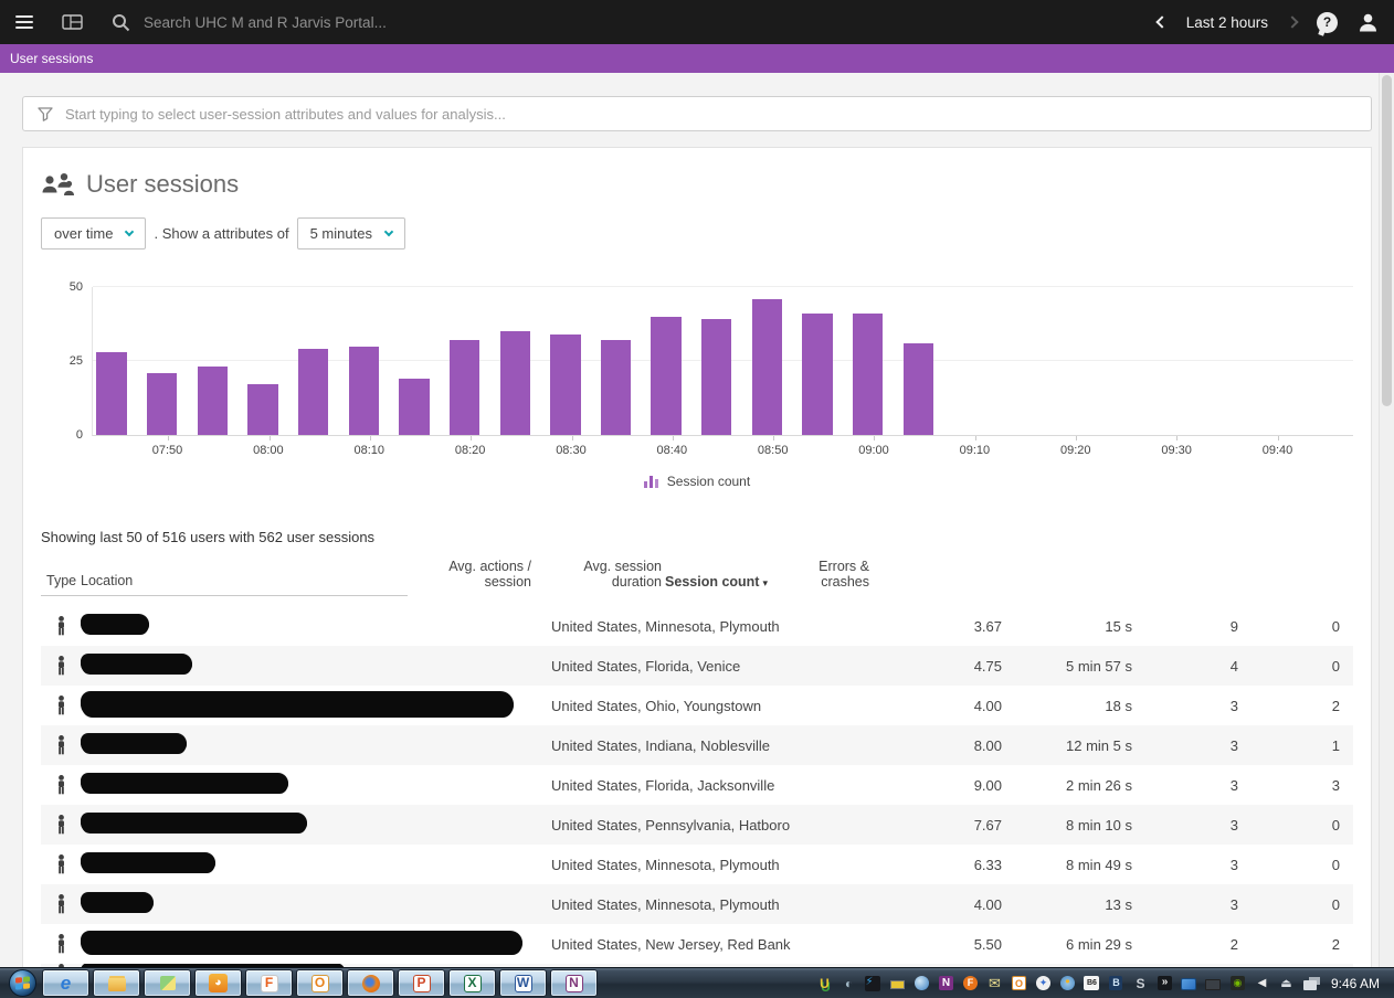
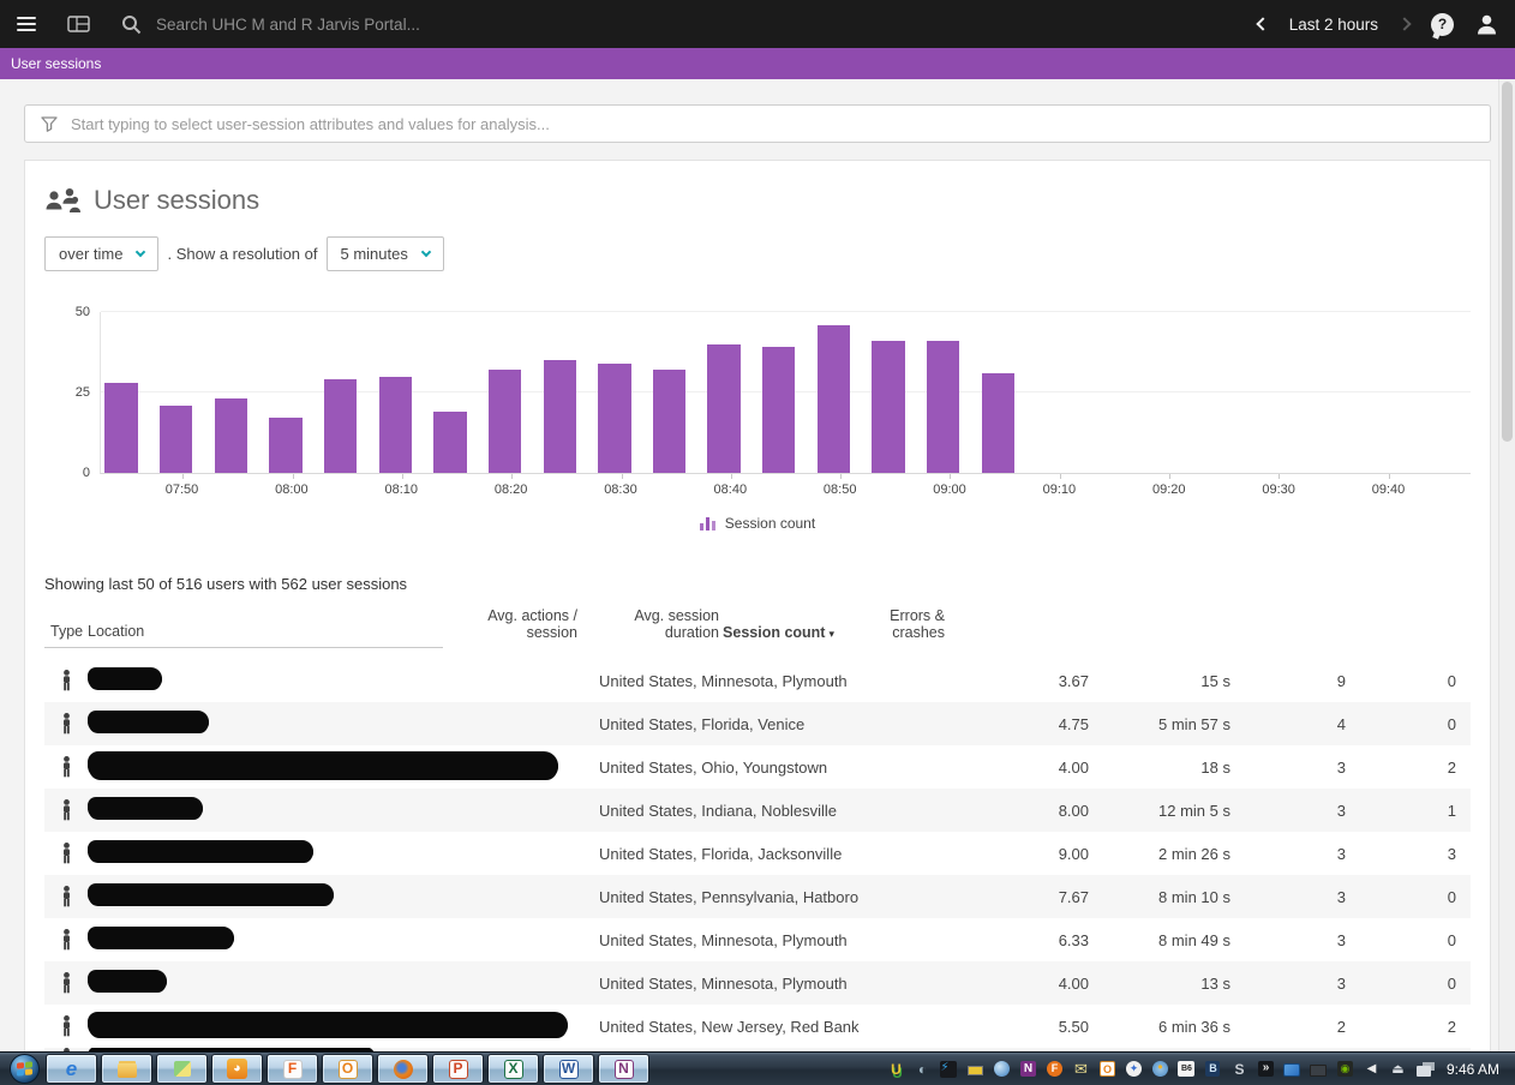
  Search UHC M and R Jarvis Portal...
  Last 2 hours
  ?
  User sessions
  Start typing to select user-session attributes and values for analysis...
  User sessions
  over time
- . Show a attributes of
+ . Show a resolution of
  5 minutes
  0
  25
  50
  07:50
  08:00
  08:10
  08:20
  08:30
  08:40
  08:50
  09:00
  09:10
  09:20
  09:30
  09:40
  Session count
  Showing last 50 of 516 users with 562 user sessions
  Type
  Location
  Avg. actions / session
  Avg. session duration
  Session count ▾
  Errors & crashes
  United States, Minnesota, Plymouth
  3.67
  15 s
  9
  0
  United States, Florida, Venice
  4.75
  5 min 57 s
  4
  0
  United States, Ohio, Youngstown
  4.00
  18 s
  3
  2
  United States, Indiana, Noblesville
  8.00
  12 min 5 s
  3
  1
  United States, Florida, Jacksonville
  9.00
  2 min 26 s
  3
  3
  United States, Pennsylvania, Hatboro
  7.67
  8 min 10 s
  3
  0
  United States, Minnesota, Plymouth
  6.33
  8 min 49 s
  3
  0
  United States, Minnesota, Plymouth
  4.00
  13 s
  3
  0
  United States, New Jersey, Red Bank
  5.50
- 6 min 29 s
+ 6 min 36 s
  2
  2
  e
  ◕
  F
  O
  P
  X
  W
  N
  U
  ◐
  ⚡
  N
  F
  ✉
  O
  ✦
  •
  B
  S
  »
  ◉
  ◀
  ⏏
  9:46 AM
